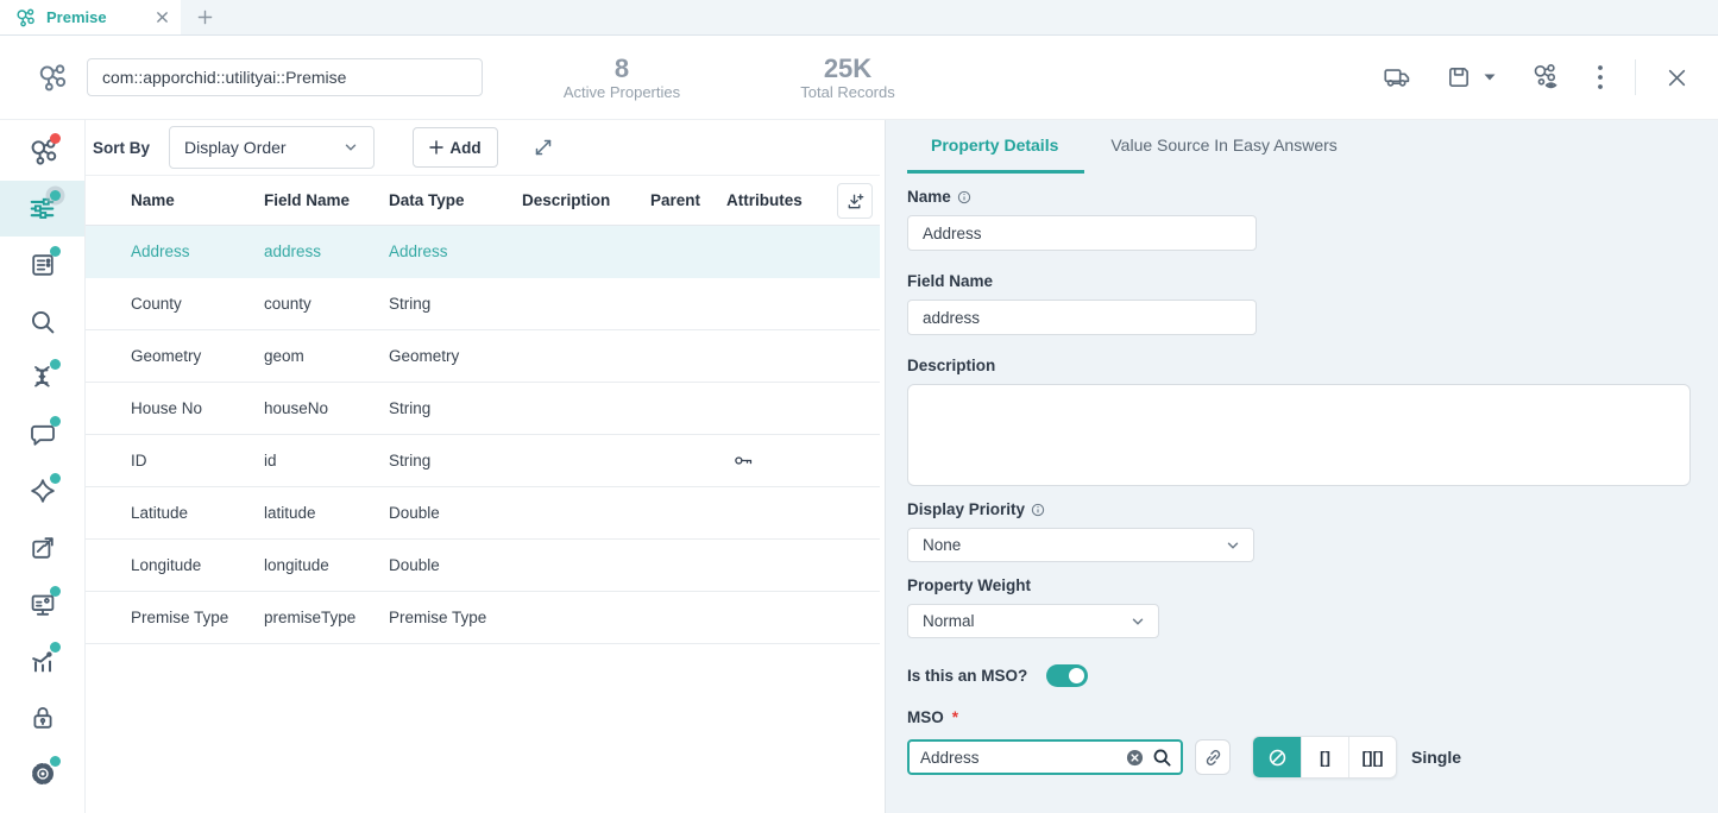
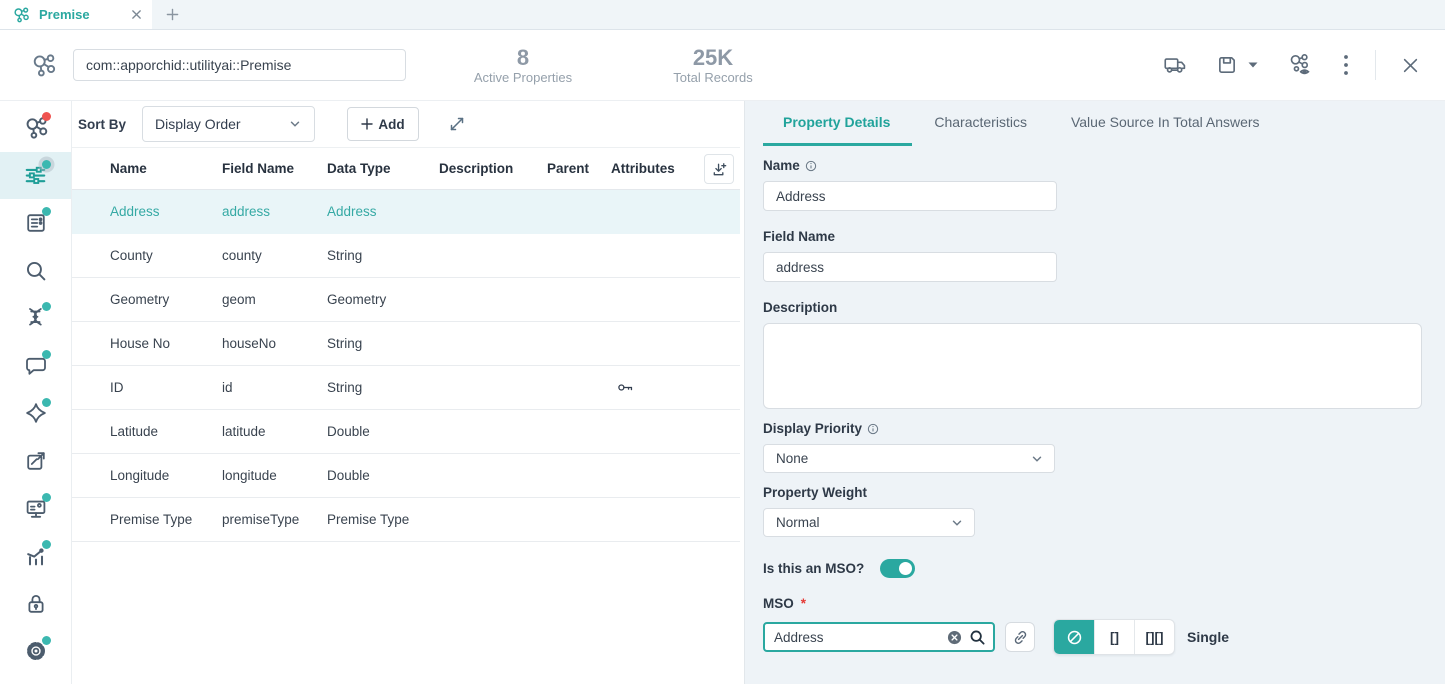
  Premise
  com::apporchid::utilityai::Premise
  8
  Active Properties
  25K
  Total Records
  Sort By
  Display Order
  Add
  Name
  Field Name
  Data Type
  Description
  Parent
  Attributes
  Address
  address
  Address
  County
  county
  String
  Geometry
  geom
  Geometry
  House No
  houseNo
  String
  ID
  id
  String
  Latitude
  latitude
  Double
  Longitude
  longitude
  Double
  Premise Type
  premiseType
  Premise Type
  Property Details
+ Characteristics
- Value Source In Easy Answers
+ Value Source In Total Answers
  Name
  Address
  Field Name
  address
  Description
  Display Priority
  None
  Property Weight
  Normal
  Is this an MSO?
  MSO
  *
  Address
  []
  [][]
  Single
